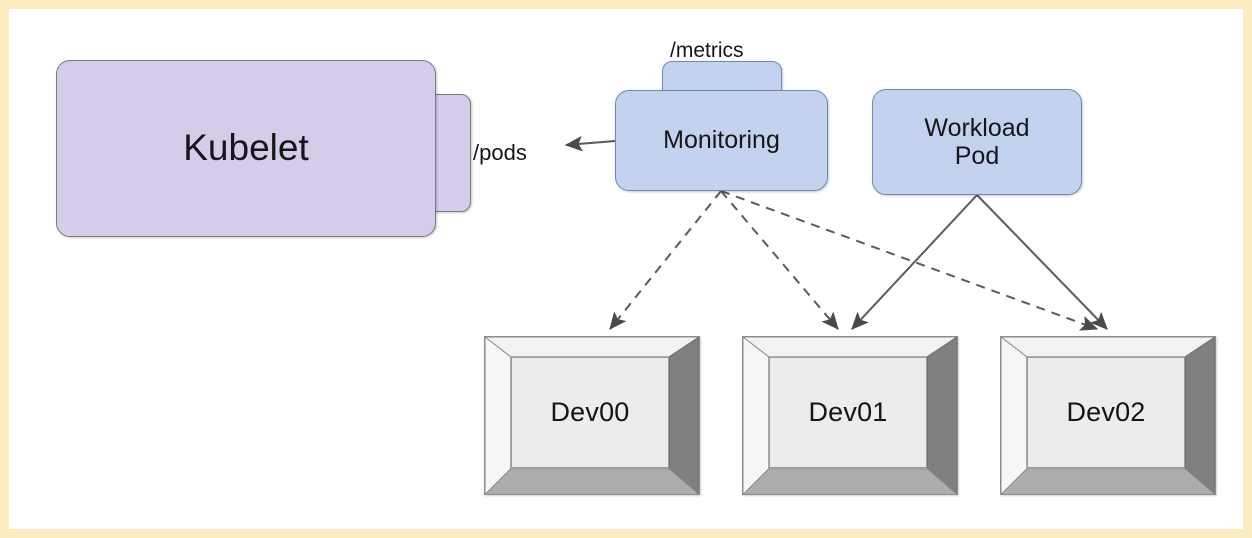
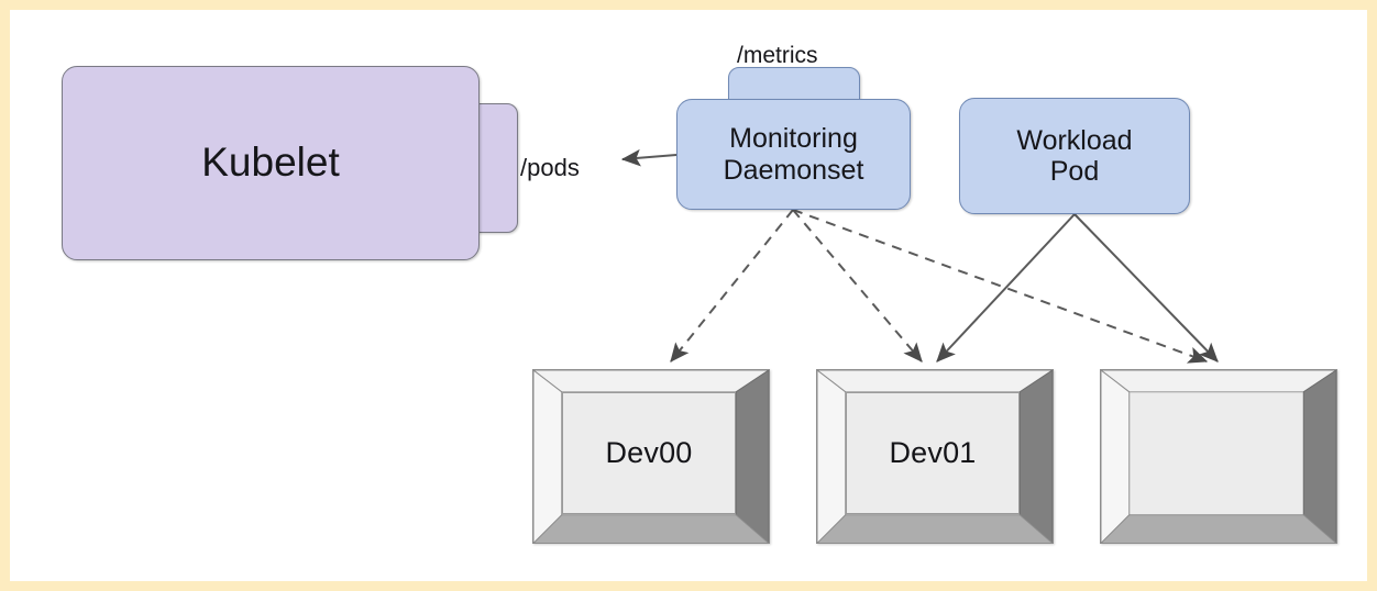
  Kubelet
  /pods
  /metrics
  Monitoring
+ Daemonset
  Workload
  Pod
  Dev00
  Dev01
- Dev02
